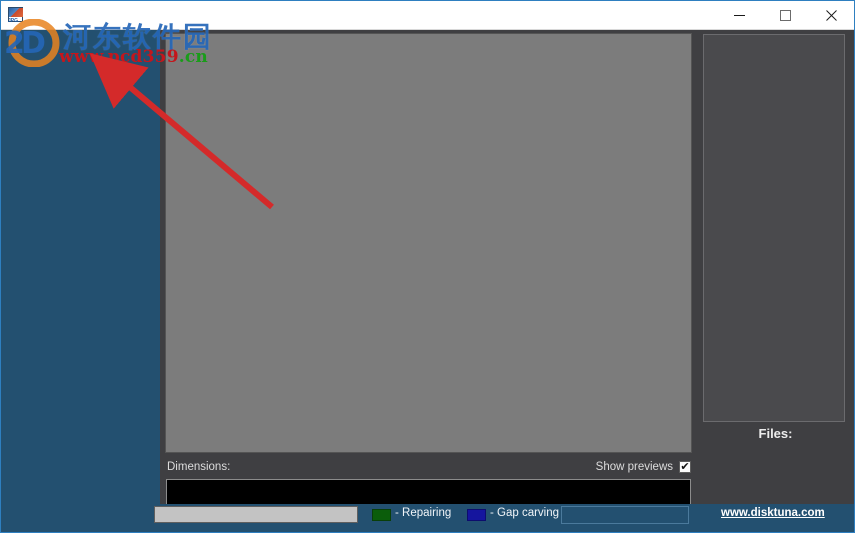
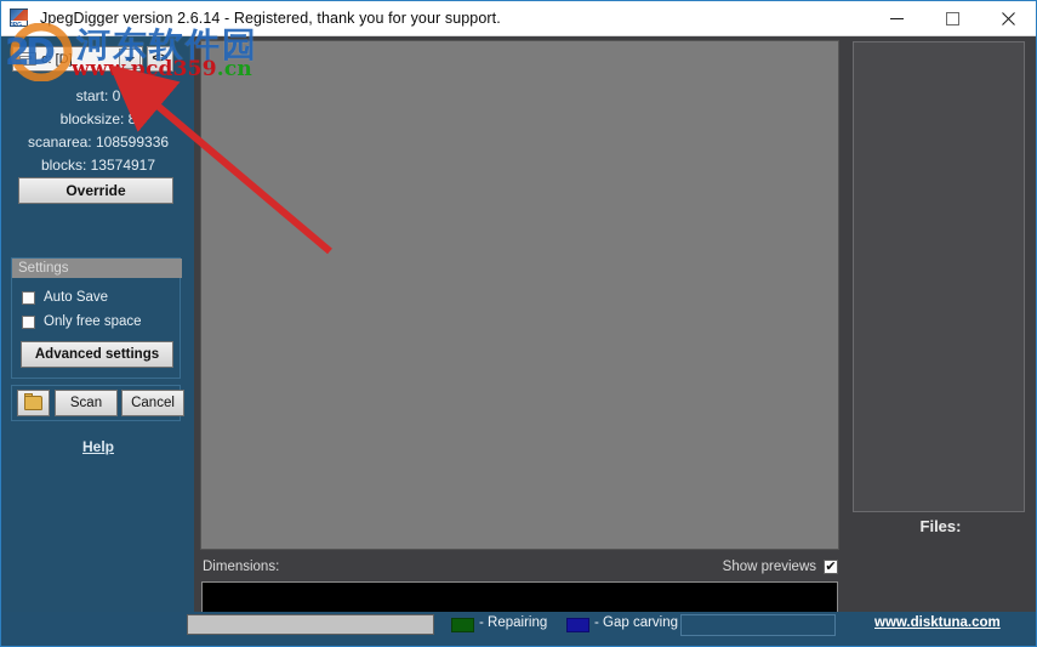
+ JpegDigger version 2.6.14 - Registered, thank you for your support.
+ c: [D]
+ <>
+ start: 0
+ blocksize: 8
+ scanarea: 108599336
+ blocks: 13574917
+ Override
+ Settings
+ Auto Save
+ Only free space
+ Advanced settings
+ Scan
+ Cancel
+ Help
  Dimensions:
  Show previews
  ✔
  Files:
  - Repairing
  - Gap carving
  www.disktuna.com
  2
  D
  河东软件园
  www.pcd359.cn
